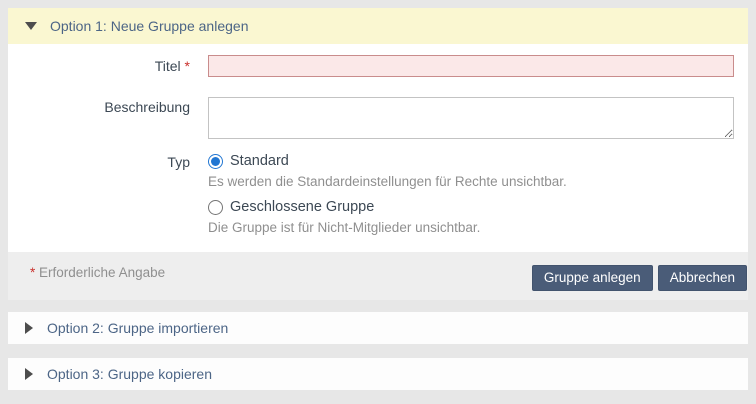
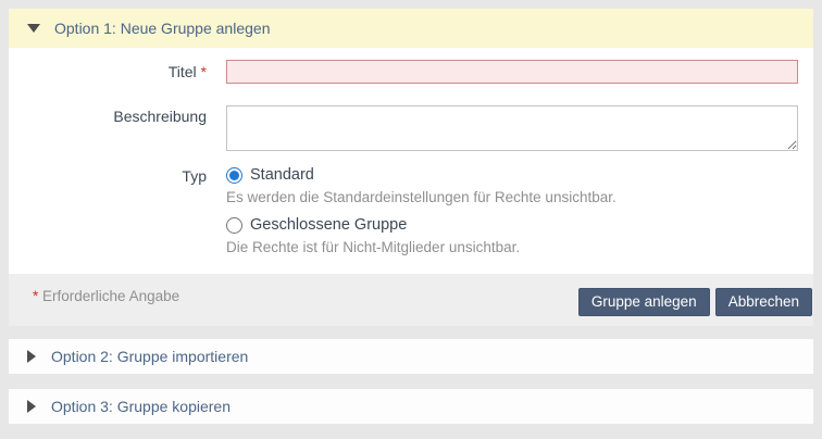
  Option 1: Neue Gruppe anlegen
  Titel *
  Beschreibung
  Typ
  Standard
  Es werden die Standardeinstellungen für Rechte unsichtbar.
  Geschlossene Gruppe
- Die Gruppe ist für Nicht-Mitglieder unsichtbar.
+ Die Rechte ist für Nicht-Mitglieder unsichtbar.
  * Erforderliche Angabe
  Gruppe anlegen
  Abbrechen
  Option 2: Gruppe importieren
  Option 3: Gruppe kopieren
